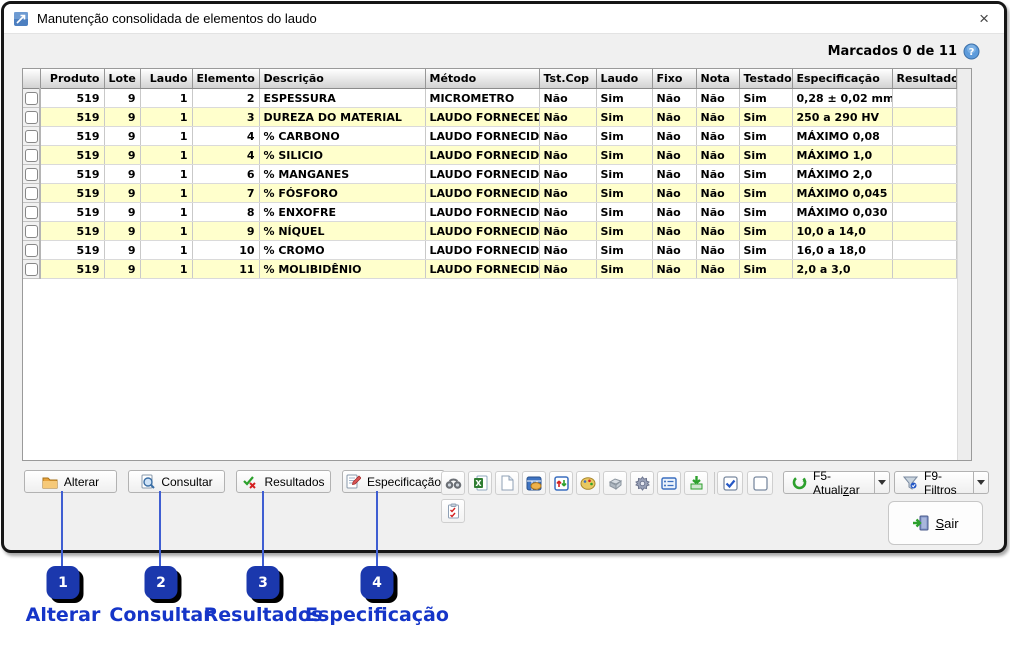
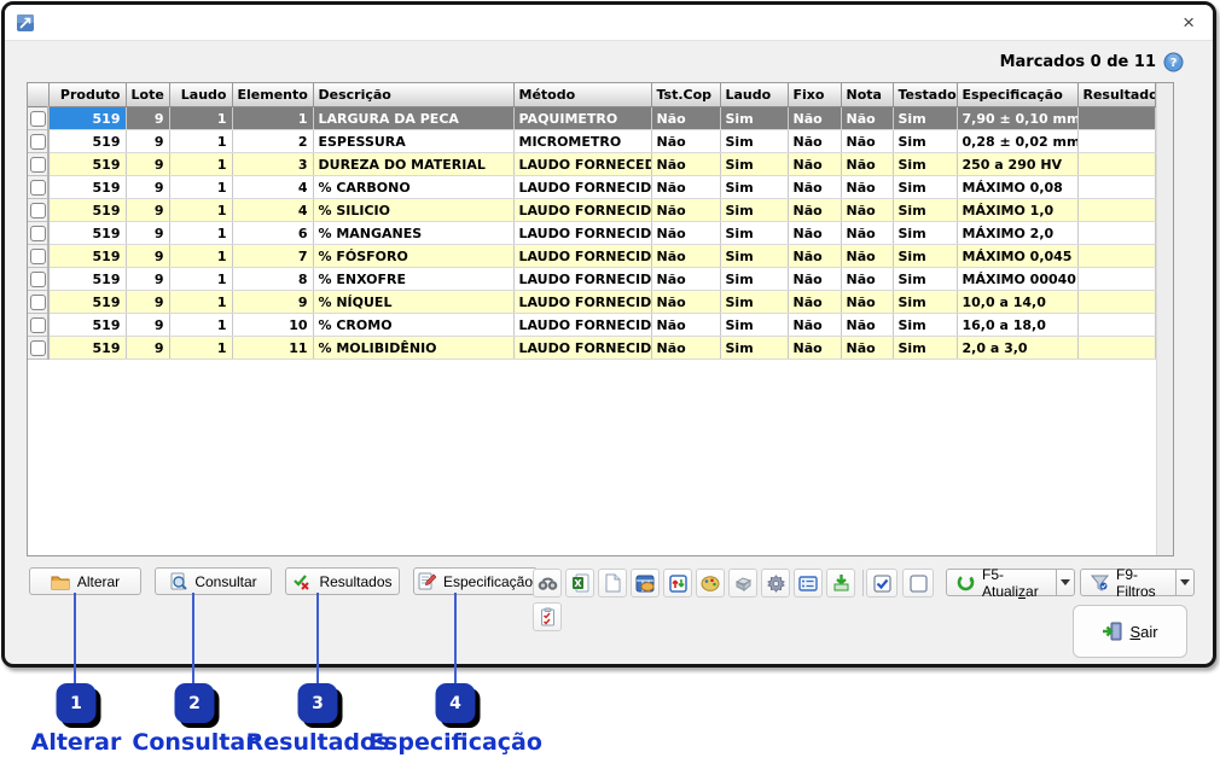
- Manutenção consolidada de elementos do laudo
  ×
  Marcados 0 de 11
  ?
  	Produto	Lote	Laudo	Elemento	Descrição	Método	Tst.Cop	Laudo	Fixo	Nota	Testado	Especificação	Resultado
+ 	519	9	1	1	LARGURA DA PECA	PAQUIMETRO	Não	Sim	Não	Não	Sim	7,90 ± 0,10 mm
  	519	9	1	2	ESPESSURA	MICROMETRO	Não	Sim	Não	Não	Sim	0,28 ± 0,02 mm
  	519	9	1	3	DUREZA DO MATERIAL	LAUDO FORNECED	Não	Sim	Não	Não	Sim	250 a 290 HV
  	519	9	1	4	% CARBONO	LAUDO FORNECID	Não	Sim	Não	Não	Sim	MÁXIMO 0,08
  	519	9	1	4	% SILICIO	LAUDO FORNECID	Não	Sim	Não	Não	Sim	MÁXIMO 1,0
  	519	9	1	6	% MANGANES	LAUDO FORNECID	Não	Sim	Não	Não	Sim	MÁXIMO 2,0
  	519	9	1	7	% FÓSFORO	LAUDO FORNECID	Não	Sim	Não	Não	Sim	MÁXIMO 0,045
- 	519	9	1	8	% ENXOFRE	LAUDO FORNECID	Não	Sim	Não	Não	Sim	MÁXIMO 0,030
+ 	519	9	1	8	% ENXOFRE	LAUDO FORNECID	Não	Sim	Não	Não	Sim	MÁXIMO 00040
  	519	9	1	9	% NÍQUEL	LAUDO FORNECID	Não	Sim	Não	Não	Sim	10,0 a 14,0
  	519	9	1	10	% CROMO	LAUDO FORNECID	Não	Sim	Não	Não	Sim	16,0 a 18,0
  	519	9	1	11	% MOLIBIDÊNIO	LAUDO FORNECID	Não	Sim	Não	Não	Sim	2,0 a 3,0
  Alterar
  Consultar
  Resultados
  Especificação
  X
  F5-Atualizar
  F9-Filtros
  Sair
  1
  2
  3
  4
  Alterar
  Consultar
  Resultados
  Especificação
